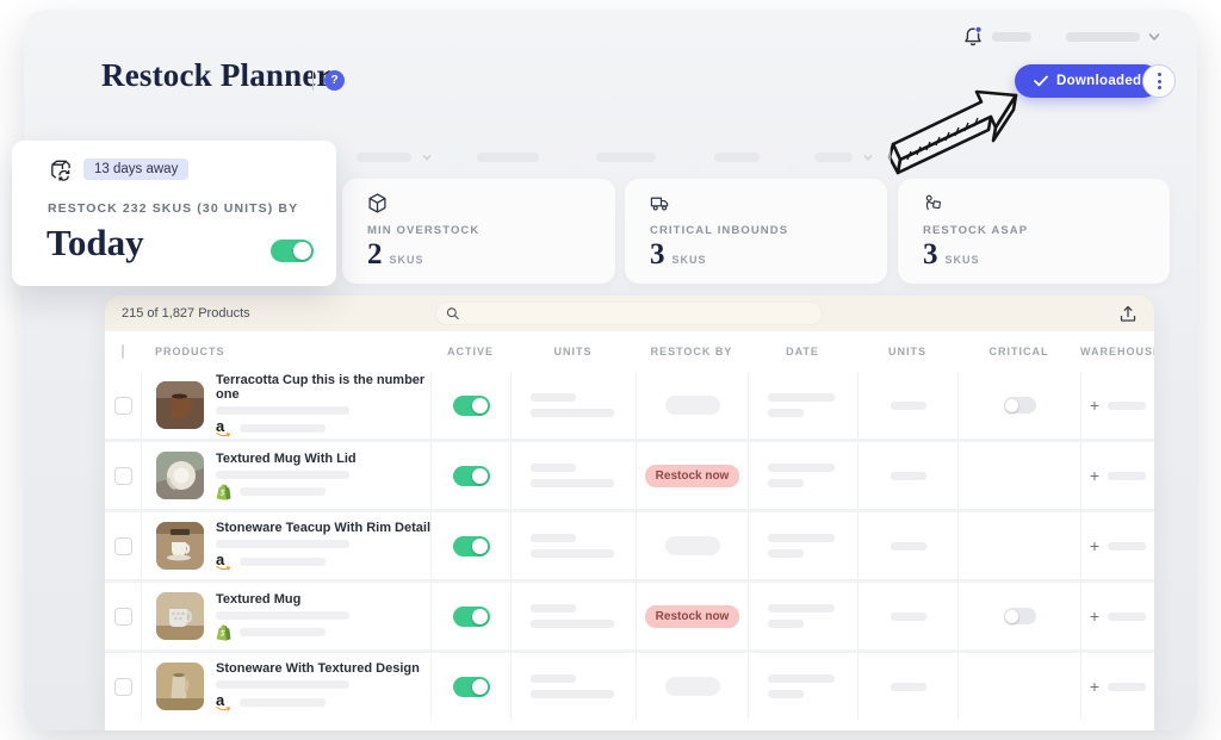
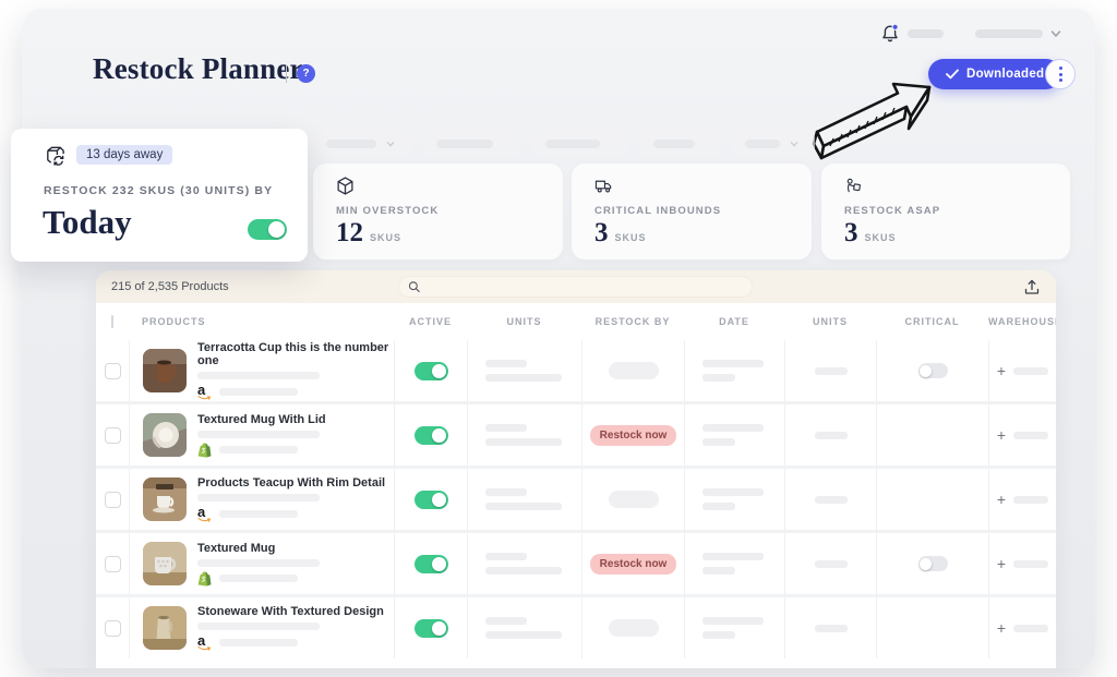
  Restock Planner
  ?
  Downloaded
  MIN OVERSTOCK
- 2
+ 12
  SKUS
  CRITICAL INBOUNDS
  3
  SKUS
  RESTOCK ASAP
  3
  SKUS
- 215 of 1,827 Products
+ 215 of 2,535 Products
  PRODUCTS
  ACTIVE
  UNITS
  RESTOCK BY
  DATE
  UNITS
  CRITICAL
  WAREHOUS
  Terracotta Cup this is the number one
  a
  +
  Textured Mug With Lid
  Restock now
  +
- Stoneware Teacup With Rim Detail
+ Products Teacup With Rim Detail
  a
  +
  Textured Mug
  Restock now
  +
  Stoneware With Textured Design
  a
  +
  13 days away
  RESTOCK 232 SKUS (30 UNITS) BY
  Today
